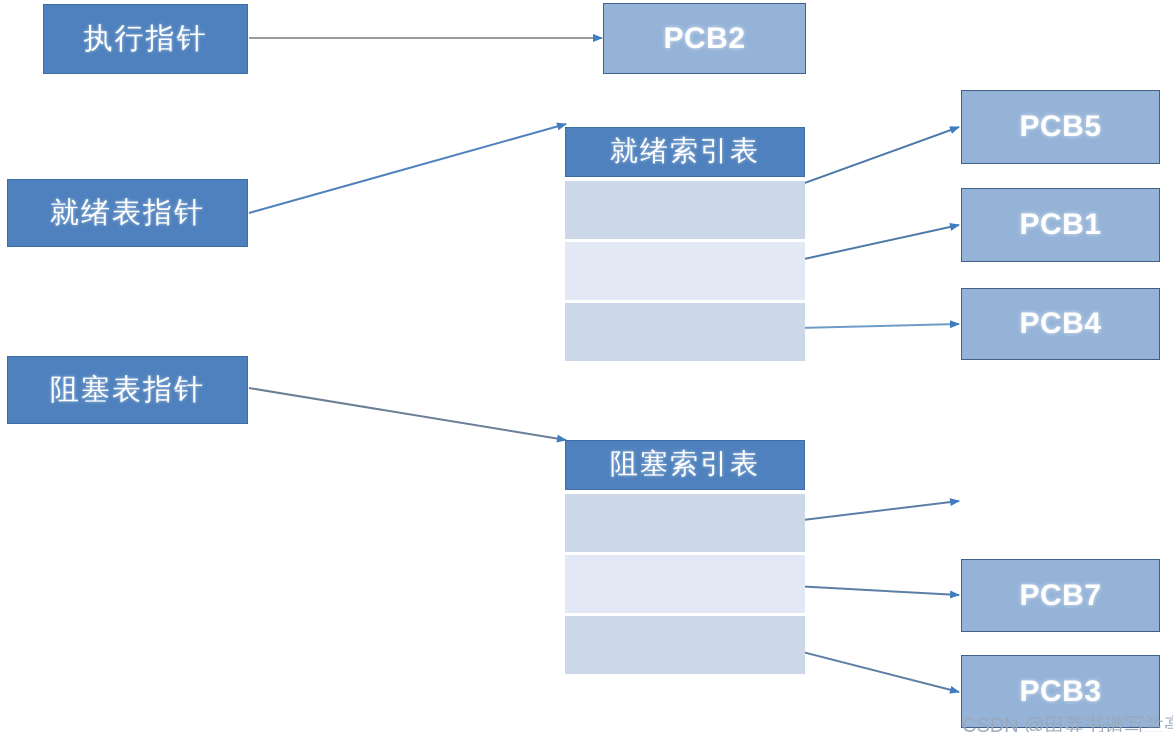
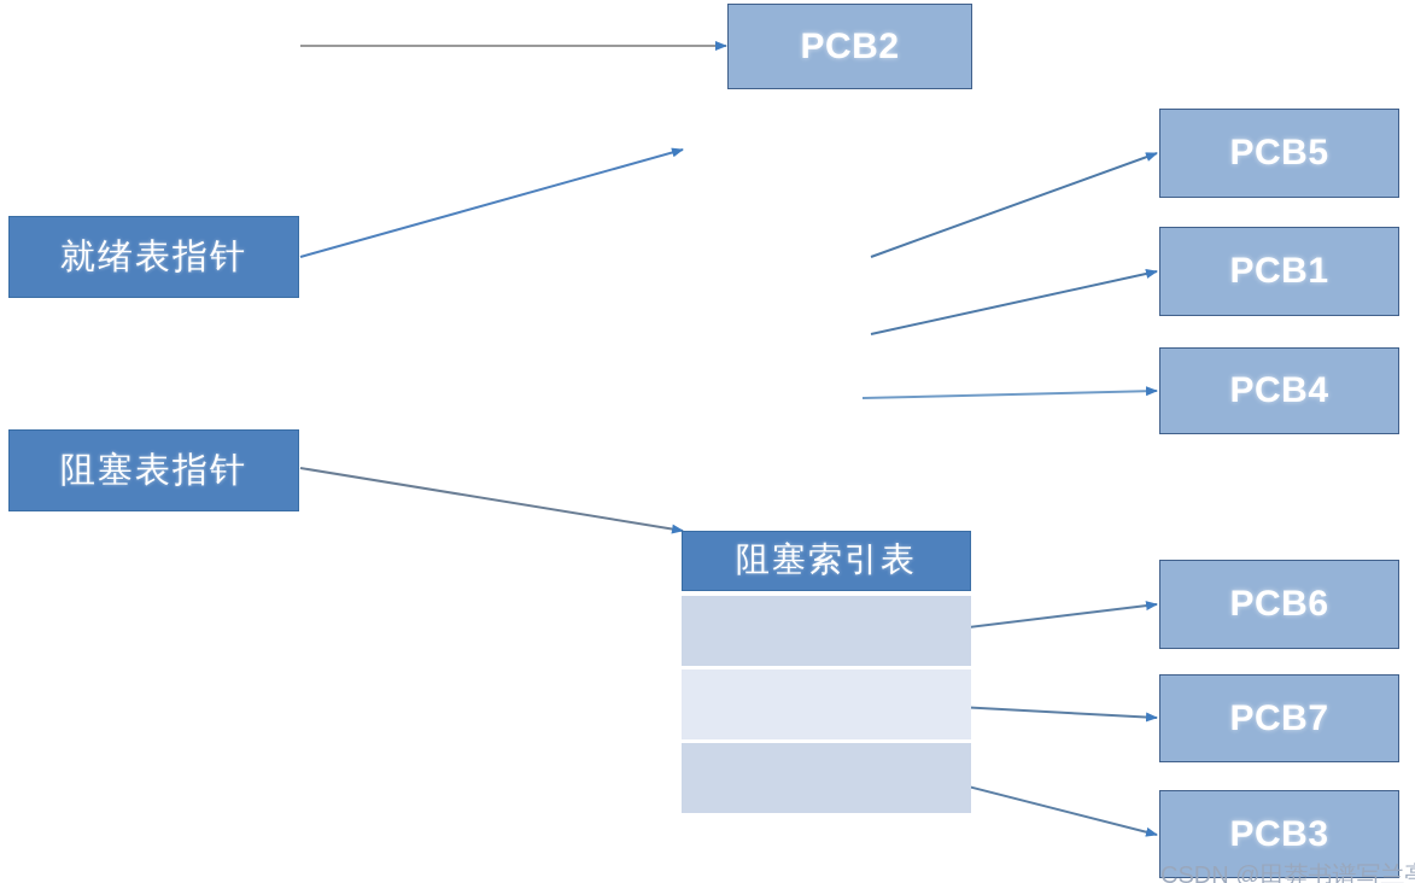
- 执行指针
  就绪表指针
  阻塞表指针
- 就绪索引表
  阻塞索引表
  PCB2
  PCB5
  PCB1
  PCB4
+ PCB6
  PCB7
  PCB3
  CSDN @田莽书谱写兰
